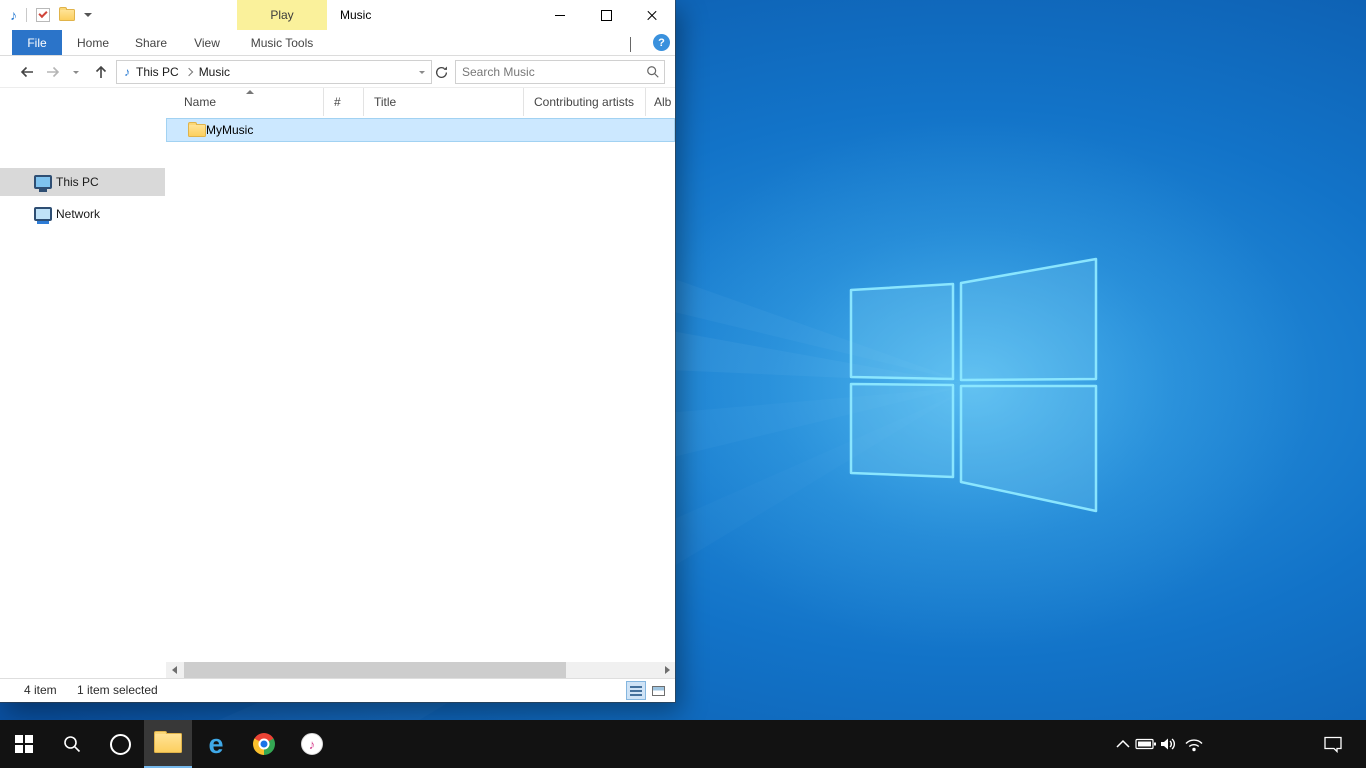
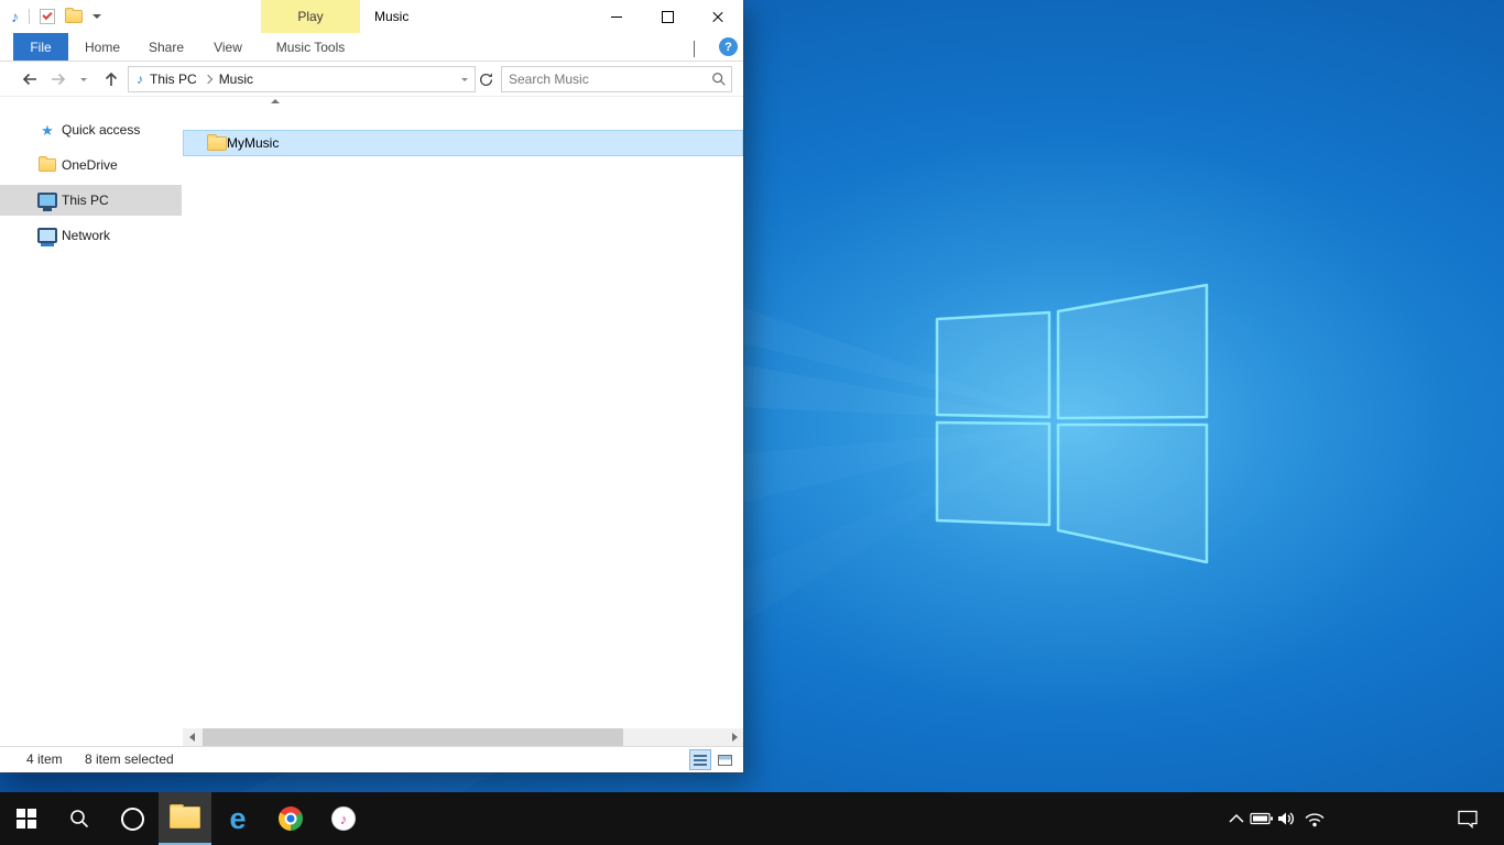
  ♪
  Play
  Music
  File
  Home
  Share
  View
  Music Tools
  ?
  ♪
  This PC
  Music
  Search Music
+ ★
+ Quick access
+ OneDrive
  This PC
  Network
- Name
- #
- Title
- Contributing artists
- Alb
  MyMusic
  4 item
- 1 item selected
+ 8 item selected
  e
  ♪
